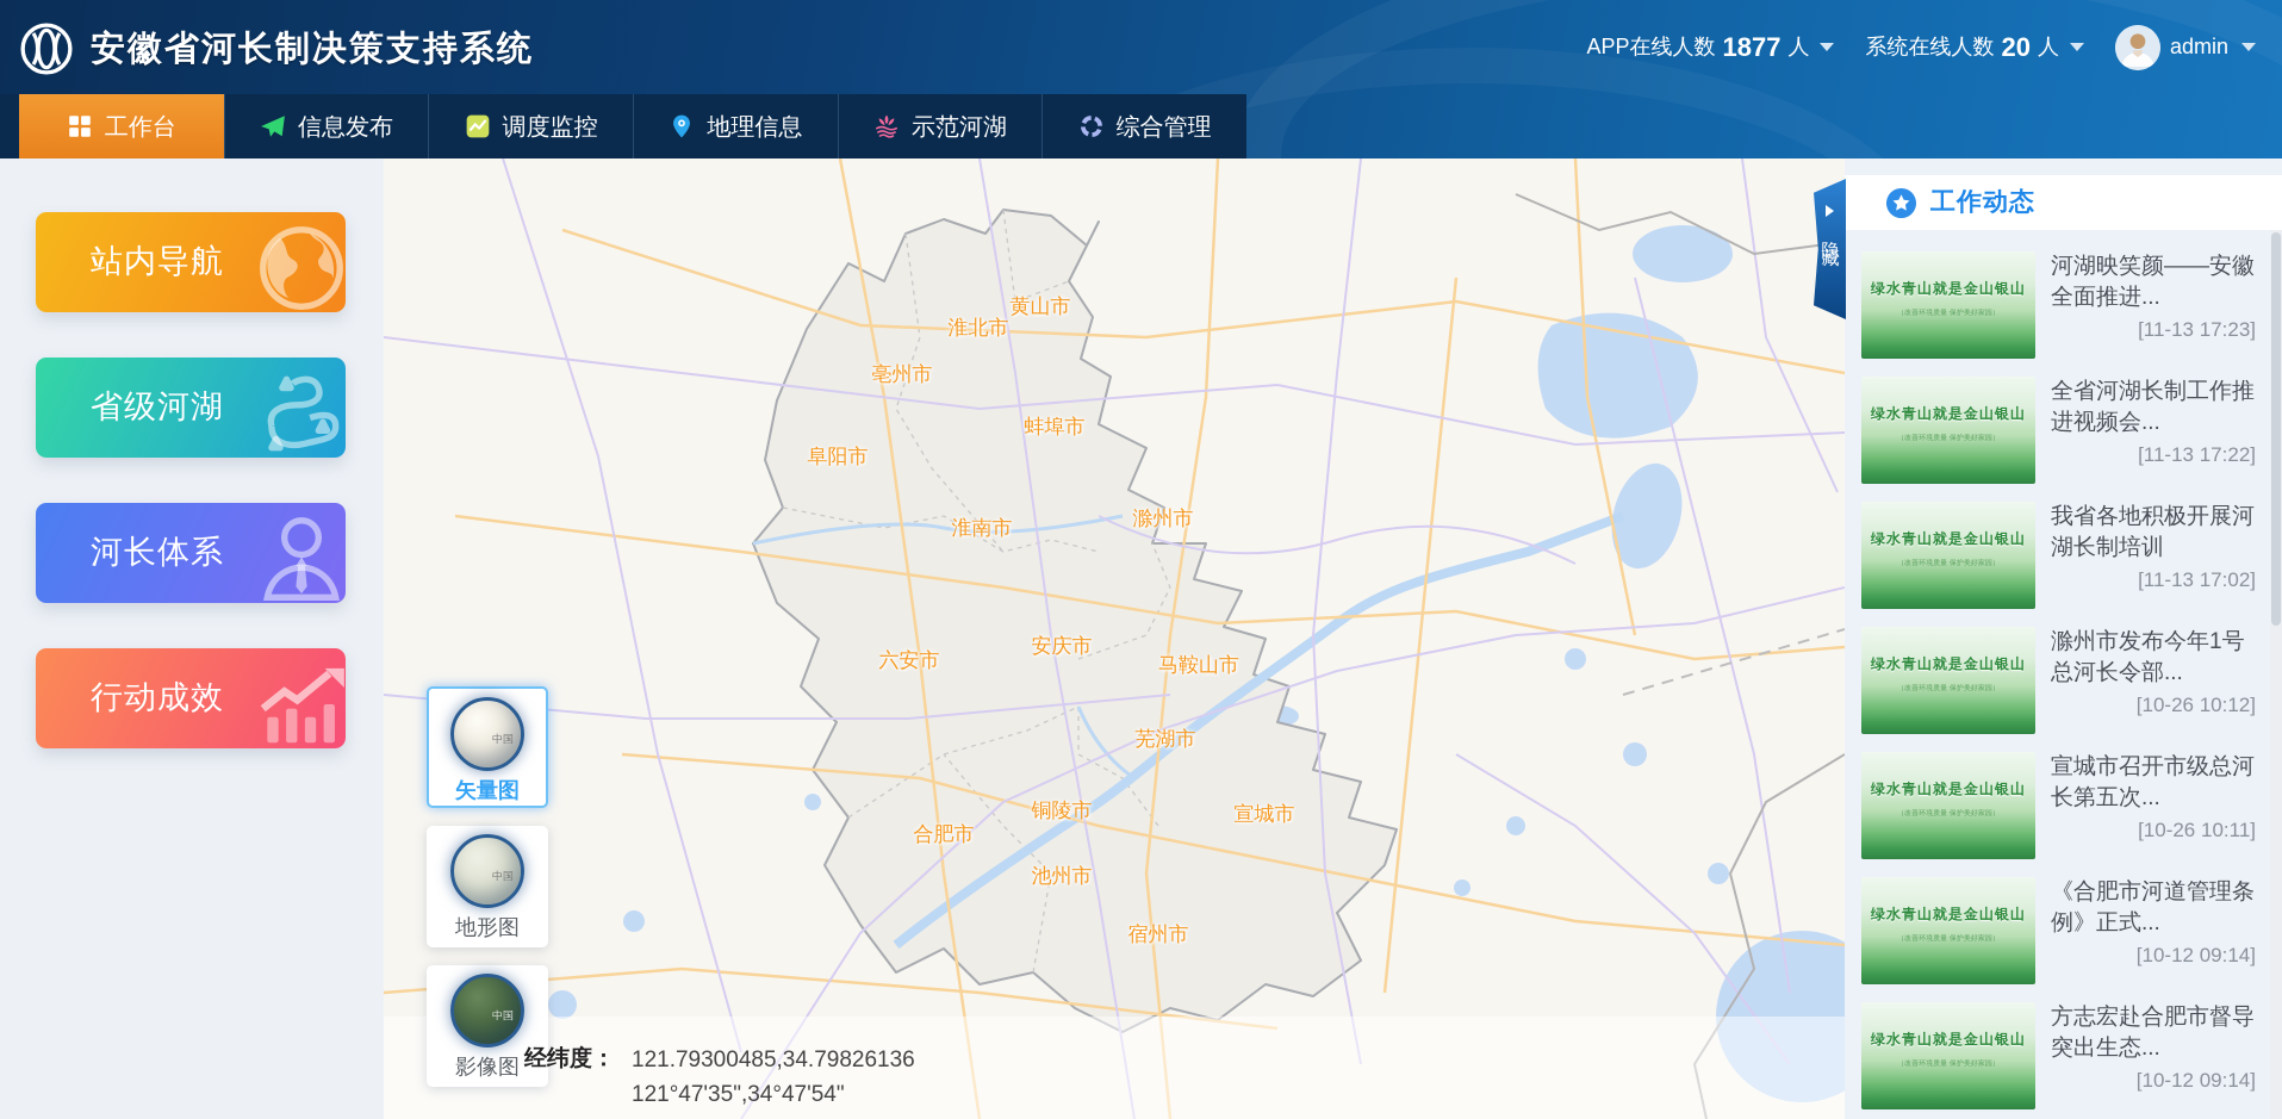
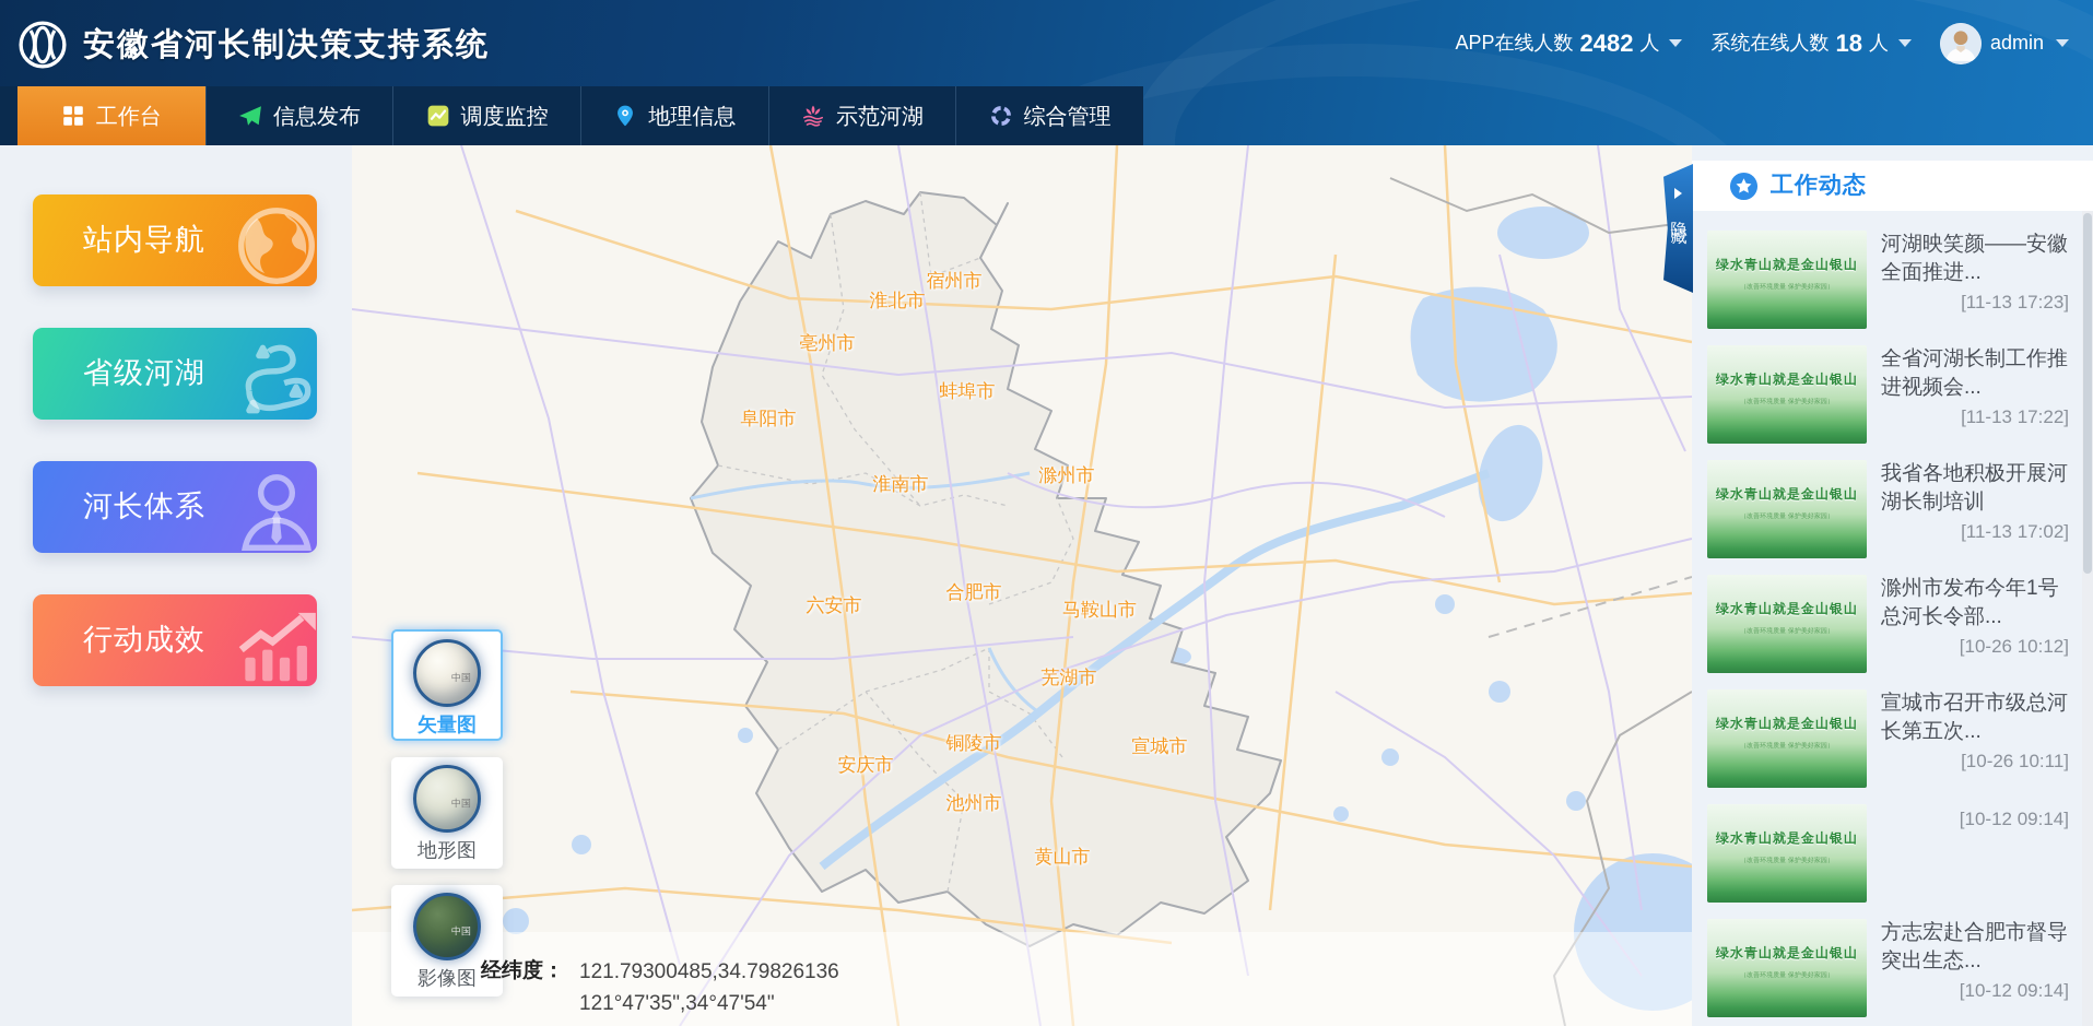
  安徽省河长制决策支持系统
  APP在线人数
- 1877
+ 2482
  人
  系统在线人数
- 20
+ 18
  人
  admin
  工作台
  信息发布
  调度监控
  地理信息
  示范河湖
  综合管理
  站内导航
  省级河湖
  河长体系
  行动成效
- 黄山市
+ 宿州市
  淮北市
  亳州市
  蚌埠市
  阜阳市
  淮南市
  滁州市
  六安市
- 安庆市
+ 合肥市
  马鞍山市
  芜湖市
  铜陵市
- 合肥市
+ 安庆市
  宣城市
  池州市
- 宿州市
+ 黄山市
  中国
  矢量图
  中国
  地形图
  中国
  影像图
  经纬度：
  121.79300485,34.79826136
  121°47'35",34°47'54"
  工作动态
  绿水青山就是金山银山
  河湖映笑颜——安徽全面推进...
  [11-13 17:23]
  绿水青山就是金山银山
  全省河湖长制工作推进视频会...
  [11-13 17:22]
  绿水青山就是金山银山
  我省各地积极开展河湖长制培训
  [11-13 17:02]
  绿水青山就是金山银山
  滁州市发布今年1号总河长令部...
  [10-26 10:12]
  绿水青山就是金山银山
  宣城市召开市级总河长第五次...
  [10-26 10:11]
  绿水青山就是金山银山
- 《合肥市河道管理条例》正式...
  [10-12 09:14]
  绿水青山就是金山银山
  方志宏赴合肥市督导突出生态...
  [10-12 09:14]
